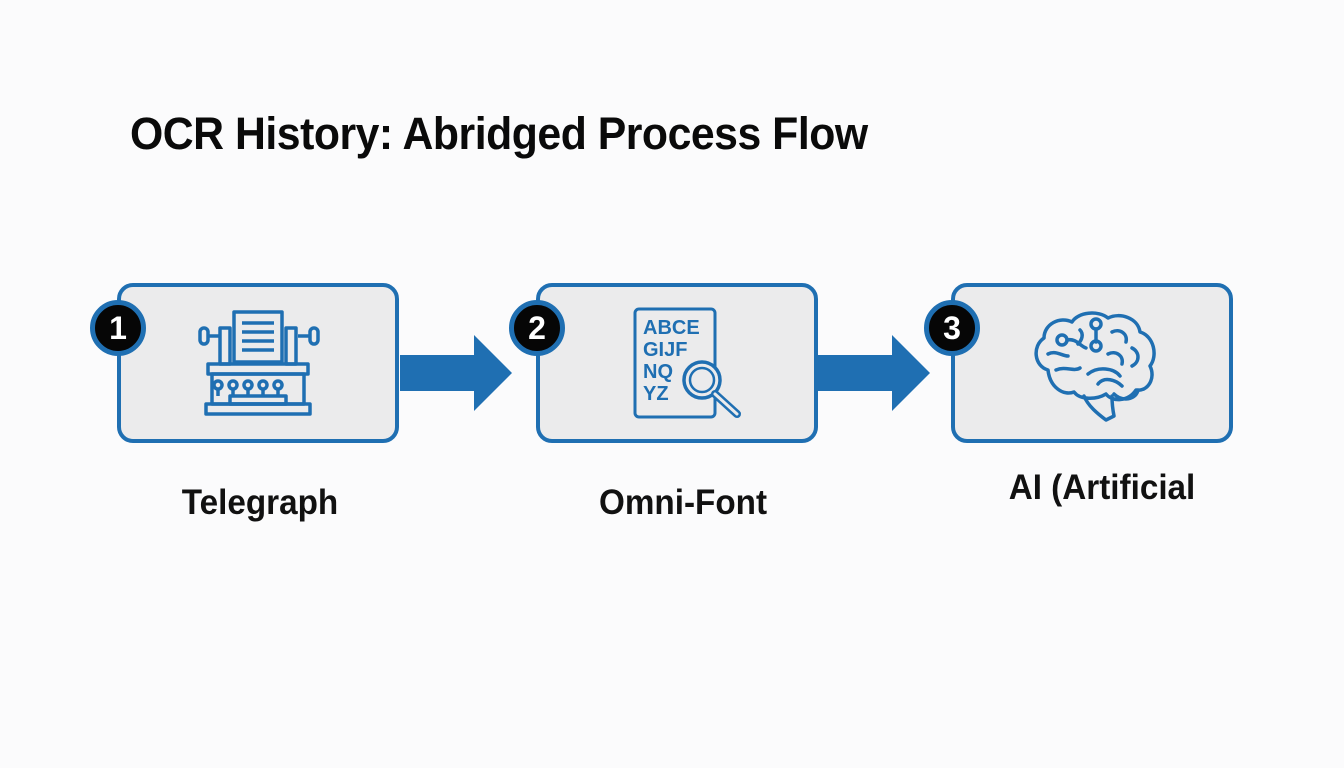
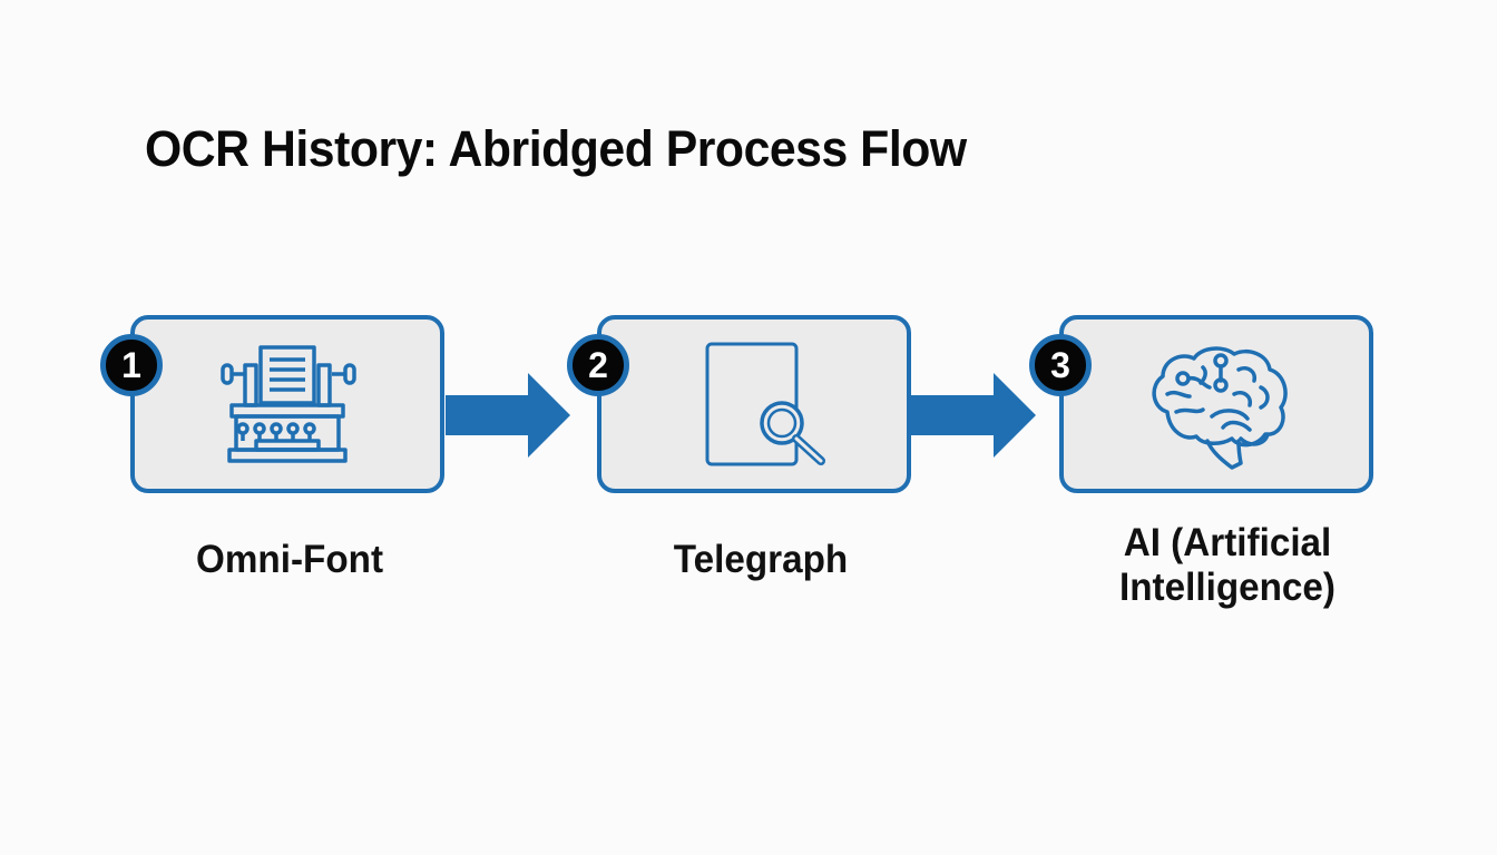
  OCR History: Abridged Process Flow
  1
- Telegraph
+ Omni-Font
  2
- ABCE
- GIJF
- NQ
- YZ
- Omni-Font
+ Telegraph
  3
  AI (Artificial
+ Intelligence)
